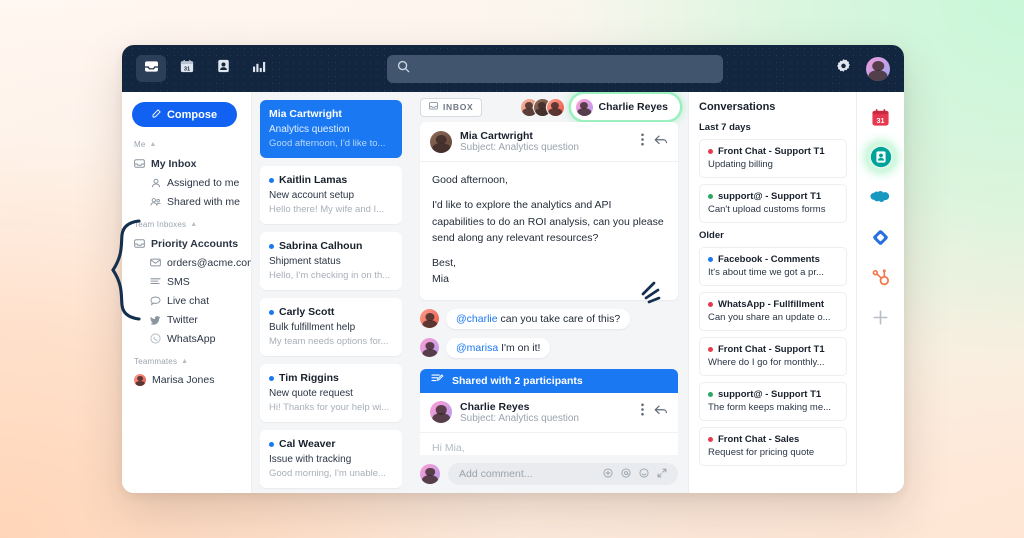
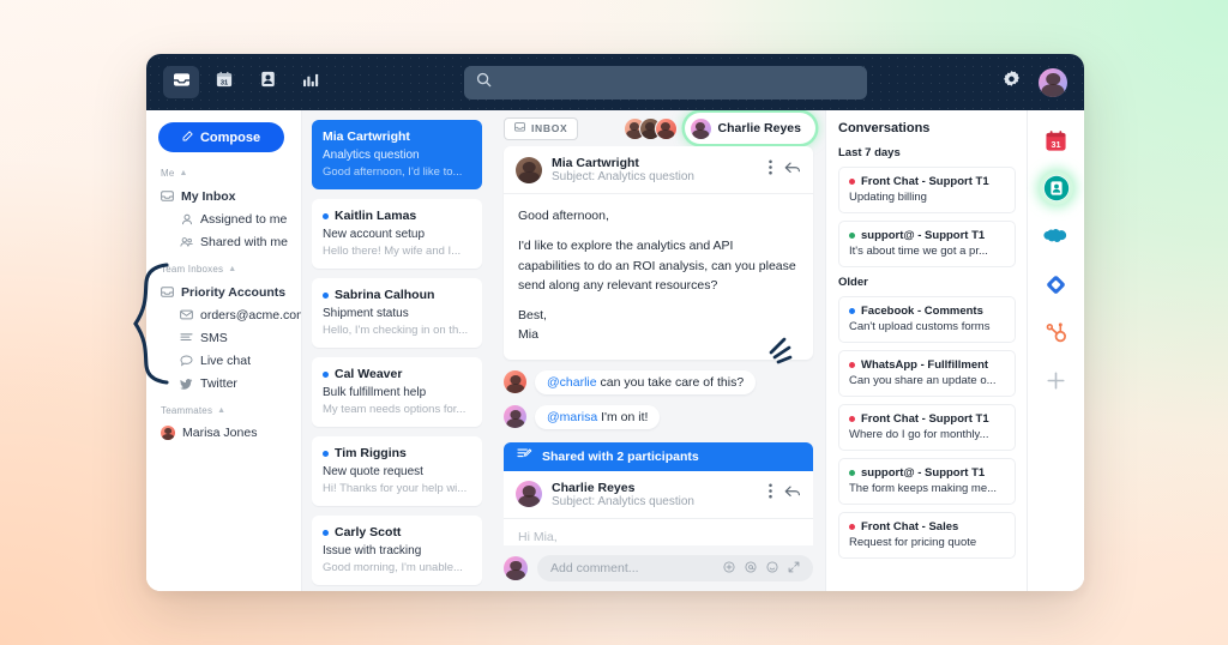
  Compose
  Me
  My Inbox
  Assigned to me
  Shared with me
  Team Inboxes
  Priority Accounts
  orders@acme.co
  SMS
  Live chat
  Twitter
- WhatsApp
  Teammates
  Marisa Jones
  Mia Cartwright
  Analytics question
  Good afternoon, I'd like to...
  Kaitlin Lamas
  New account setup
  Hello there! My wife and I...
  Sabrina Calhoun
  Shipment status
  Hello, I'm checking in on th...
- Carly Scott
+ Cal Weaver
  Bulk fulfillment help
  My team needs options for...
  Tim Riggins
  New quote request
  Hi! Thanks for your help wi...
- Cal Weaver
+ Carly Scott
  Issue with tracking
  Good morning, I'm unable...
  INBOX
  Charlie Reyes
  Mia Cartwright
  Subject: Analytics question
  Good afternoon,
  I'd like to explore the analytics and API capabilities to do an ROI analysis, can you please send along any relevant resources?
  Best,
  Mia
  @charlie can you take care of this?
  @marisa I'm on it!
  Shared with 2 participants
  Charlie Reyes
  Subject: Analytics question
  Hi Mia,
  Add comment...
  Conversations
  Last 7 days
  Front Chat - Support T1
  Updating billing
  support@ - Support T1
- Can't upload customs forms
+ It's about time we got a pr...
  Older
  Facebook - Comments
- It's about time we got a pr...
+ Can't upload customs forms
  WhatsApp - Fullfillment
  Can you share an update o...
  Front Chat - Support T1
  Where do I go for monthly...
  support@ - Support T1
  The form keeps making me...
  Front Chat - Sales
  Request for pricing quote
  31
